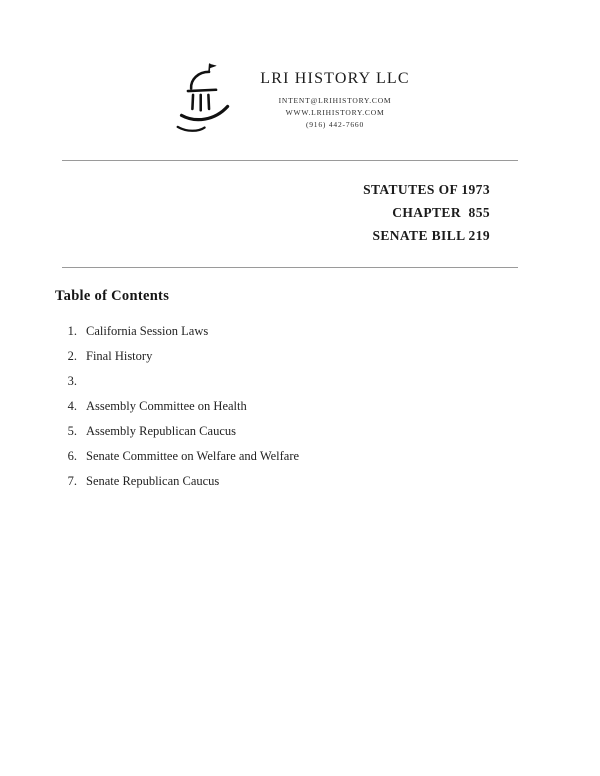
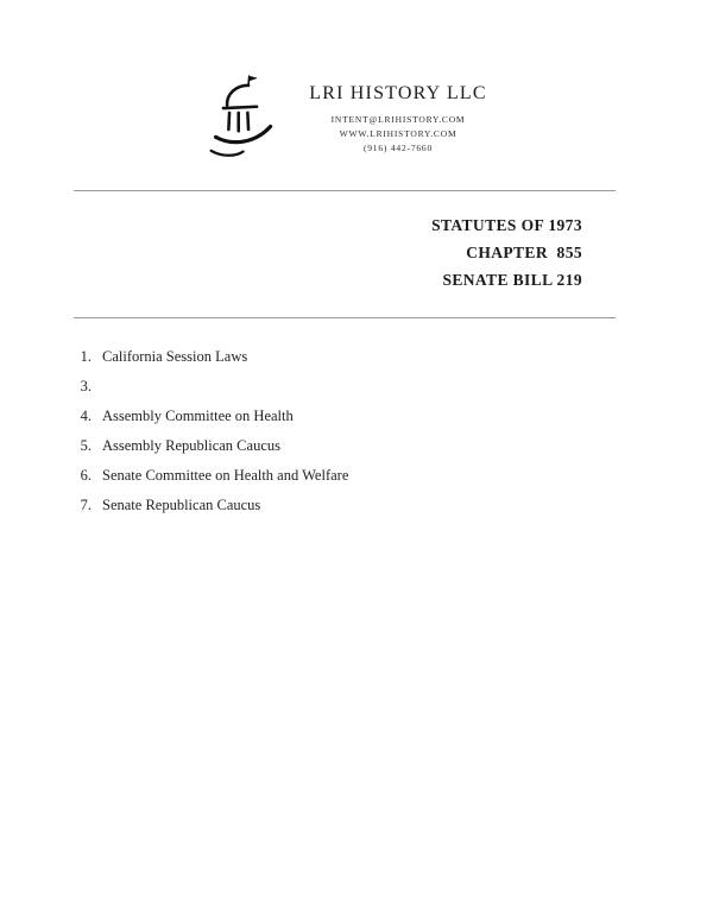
  LRI HISTORY LLC
  INTENT@LRIHISTORY.COM
  WWW.LRIHISTORY.COM
  (916) 442-7660
  STATUTES OF 1973
  CHAPTER 855
  SENATE BILL 219
- Table of Contents
  1.
  California Session Laws
- 2.
- Final History
  3.
  4.
  Assembly Committee on Health
  5.
  Assembly Republican Caucus
  6.
- Senate Committee on Welfare and Welfare
+ Senate Committee on Health and Welfare
  7.
  Senate Republican Caucus
